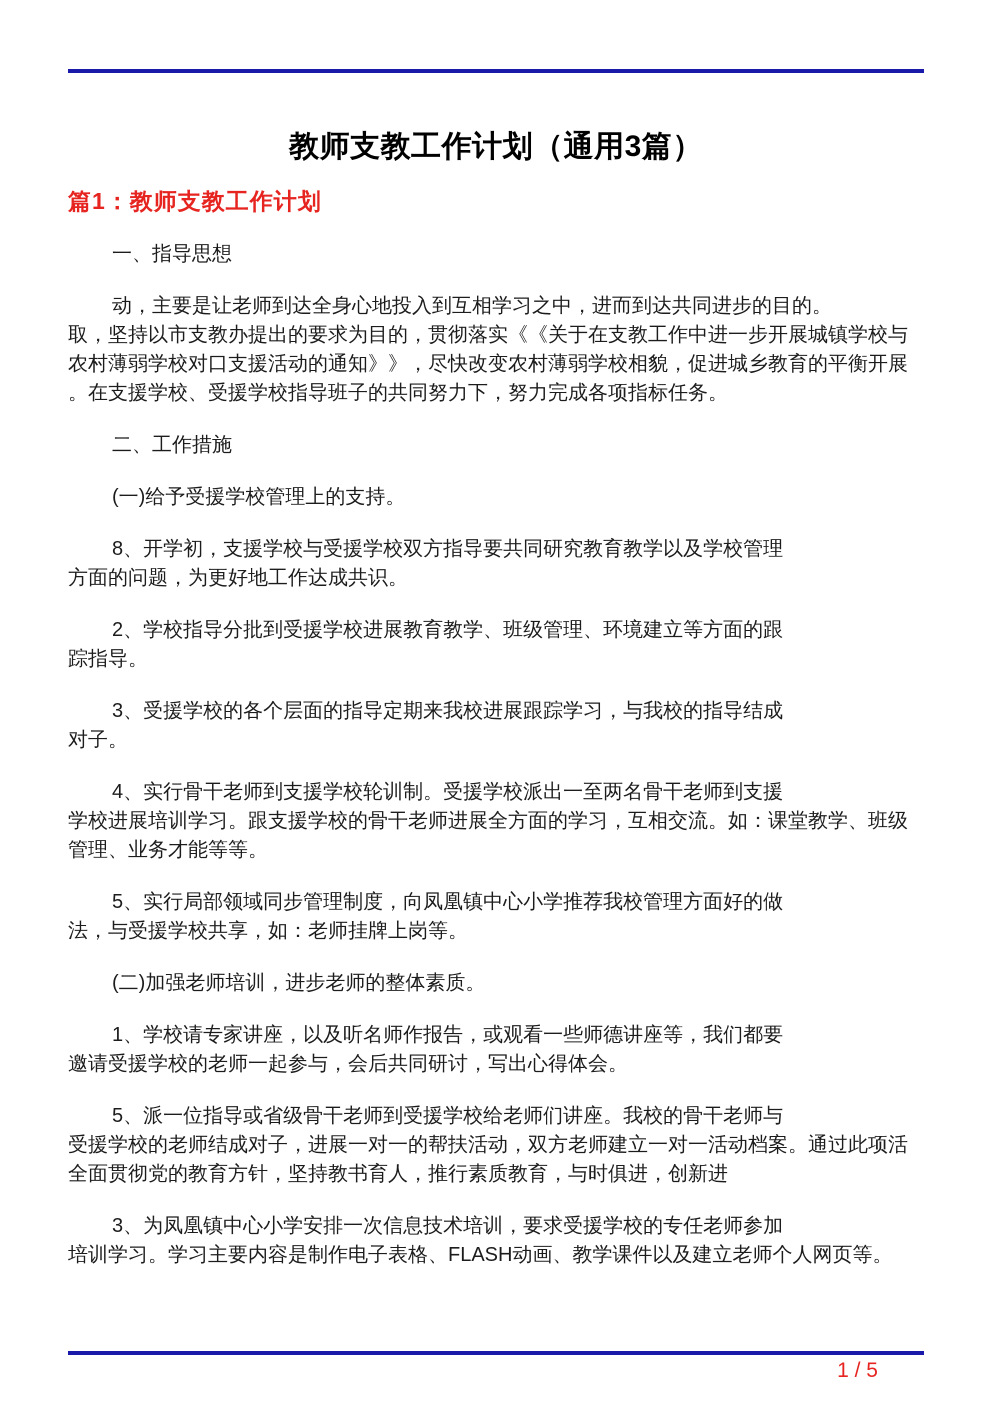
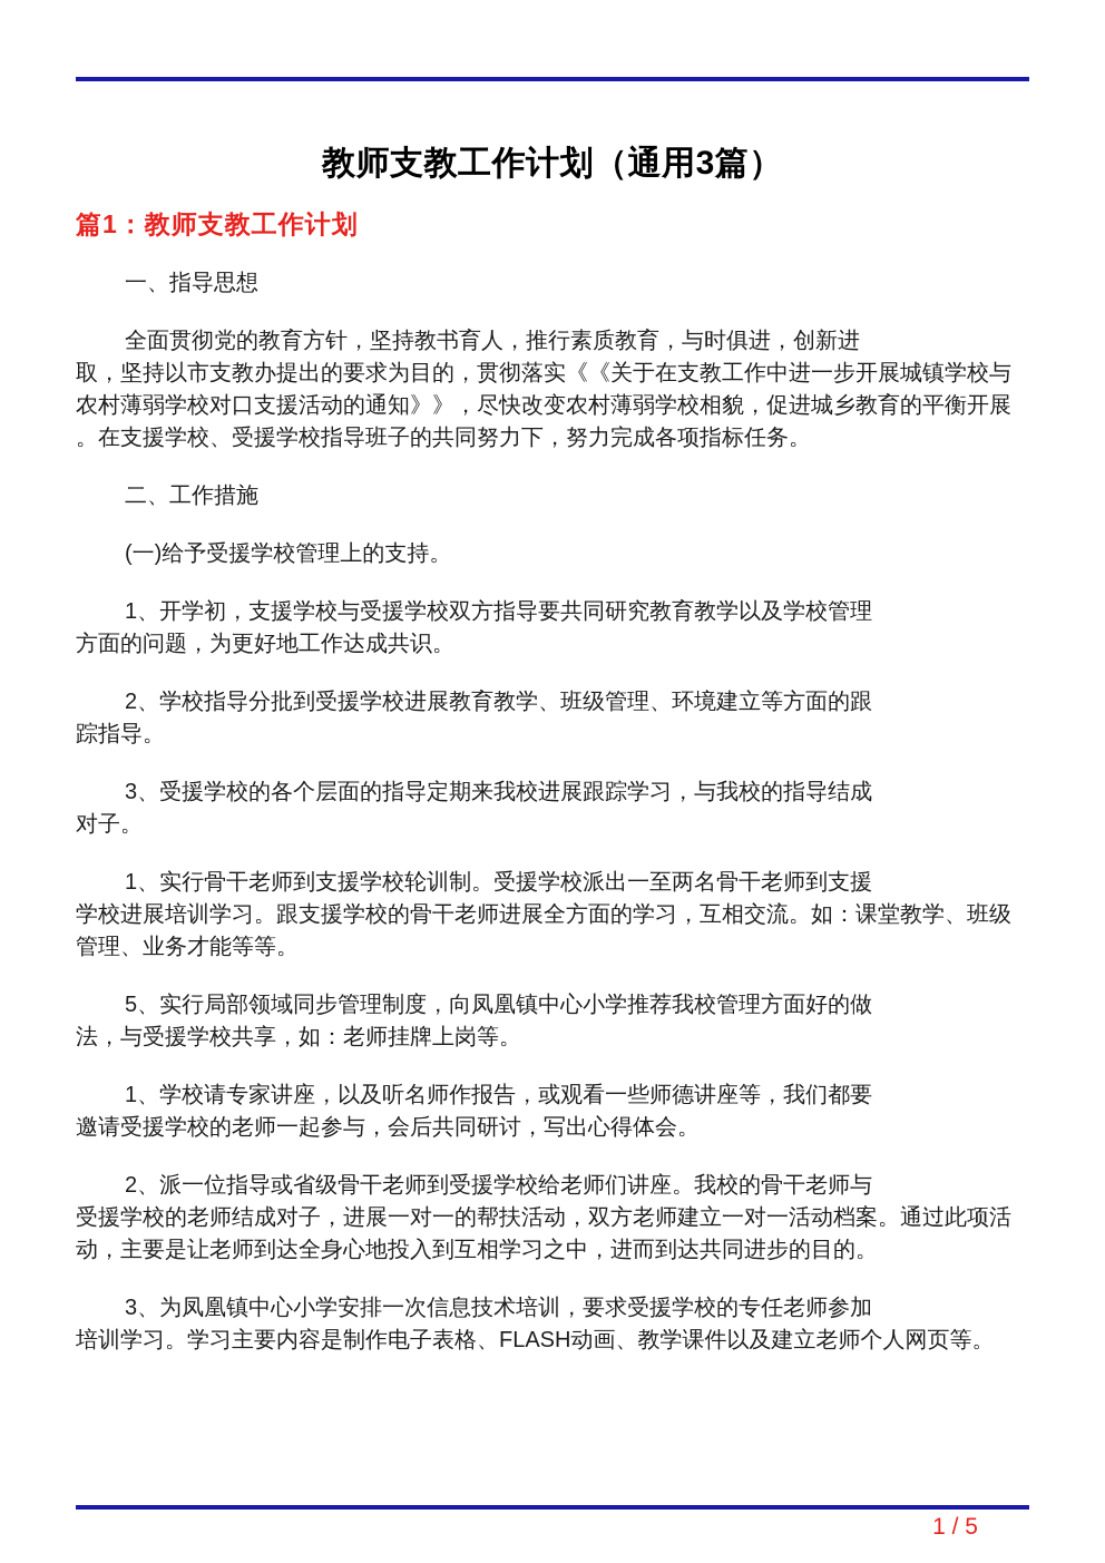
  教师支教工作计划（通用3篇）
  篇1：教师支教工作计划
  一、指导思想
- 动，主要是让老师到达全身心地投入到互相学习之中，进而到达共同进步的目的。
+ 全面贯彻党的教育方针，坚持教书育人，推行素质教育，与时俱进，创新进
  取，坚持以市支教办提出的要求为目的，贯彻落实《《关于在支教工作中进一步开展城镇学校与
  农村薄弱学校对口支援活动的通知》》，尽快改变农村薄弱学校相貌，促进城乡教育的平衡开展
  。在支援学校、受援学校指导班子的共同努力下，努力完成各项指标任务。
  二、工作措施
  (一)给予受援学校管理上的支持。
- 8、开学初，支援学校与受援学校双方指导要共同研究教育教学以及学校管理
+ 1、开学初，支援学校与受援学校双方指导要共同研究教育教学以及学校管理
  方面的问题，为更好地工作达成共识。
  2、学校指导分批到受援学校进展教育教学、班级管理、环境建立等方面的跟
  踪指导。
  3、受援学校的各个层面的指导定期来我校进展跟踪学习，与我校的指导结成
  对子。
- 4、实行骨干老师到支援学校轮训制。受援学校派出一至两名骨干老师到支援
+ 1、实行骨干老师到支援学校轮训制。受援学校派出一至两名骨干老师到支援
  学校进展培训学习。跟支援学校的骨干老师进展全方面的学习，互相交流。如：课堂教学、班级
  管理、业务才能等等。
  5、实行局部领域同步管理制度，向凤凰镇中心小学推荐我校管理方面好的做
  法，与受援学校共享，如：老师挂牌上岗等。
- (二)加强老师培训，进步老师的整体素质。
  1、学校请专家讲座，以及听名师作报告，或观看一些师德讲座等，我们都要
  邀请受援学校的老师一起参与，会后共同研讨，写出心得体会。
- 5、派一位指导或省级骨干老师到受援学校给老师们讲座。我校的骨干老师与
+ 2、派一位指导或省级骨干老师到受援学校给老师们讲座。我校的骨干老师与
  受援学校的老师结成对子，进展一对一的帮扶活动，双方老师建立一对一活动档案。通过此项活
- 全面贯彻党的教育方针，坚持教书育人，推行素质教育，与时俱进，创新进
+ 动，主要是让老师到达全身心地投入到互相学习之中，进而到达共同进步的目的。
  3、为凤凰镇中心小学安排一次信息技术培训，要求受援学校的专任老师参加
  培训学习。学习主要内容是制作电子表格、FLASH动画、教学课件以及建立老师个人网页等。
  1 / 5
